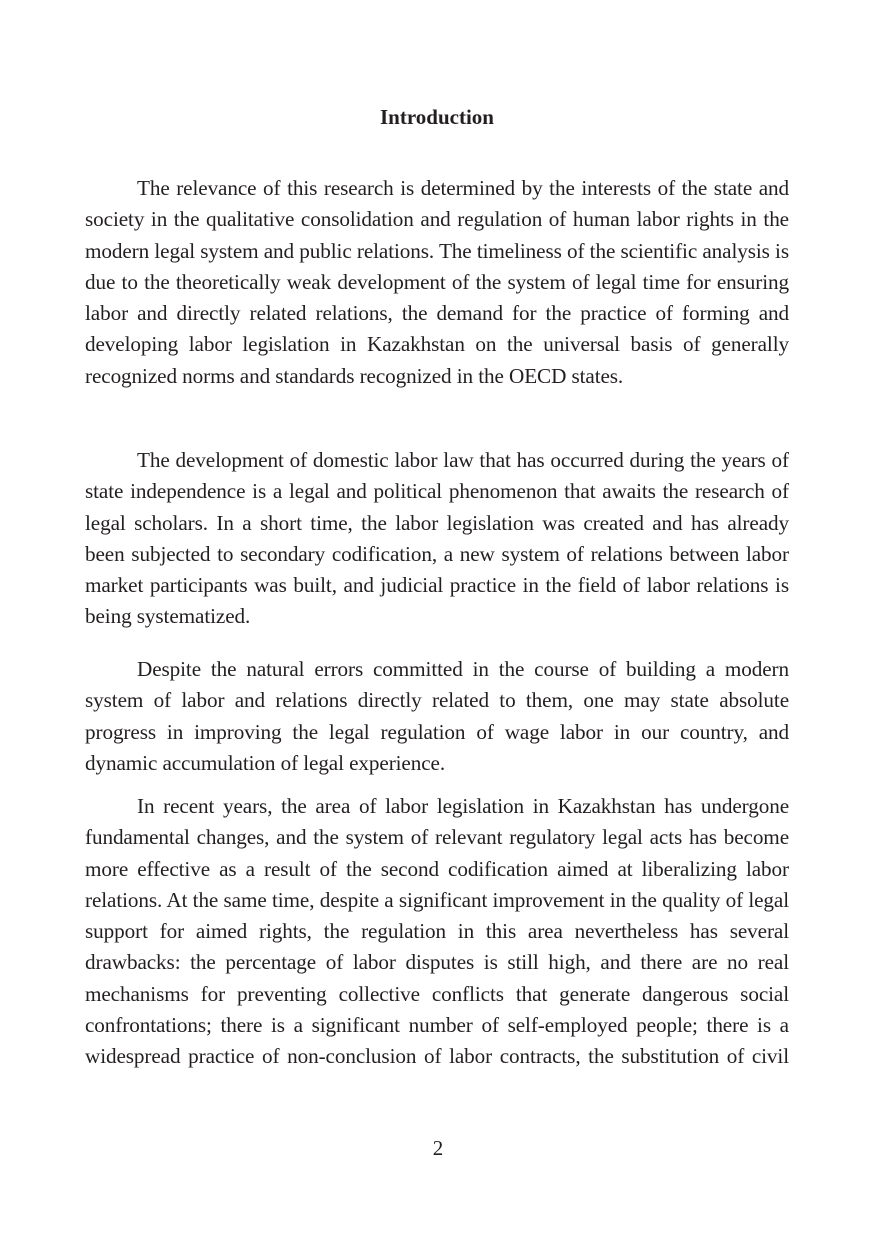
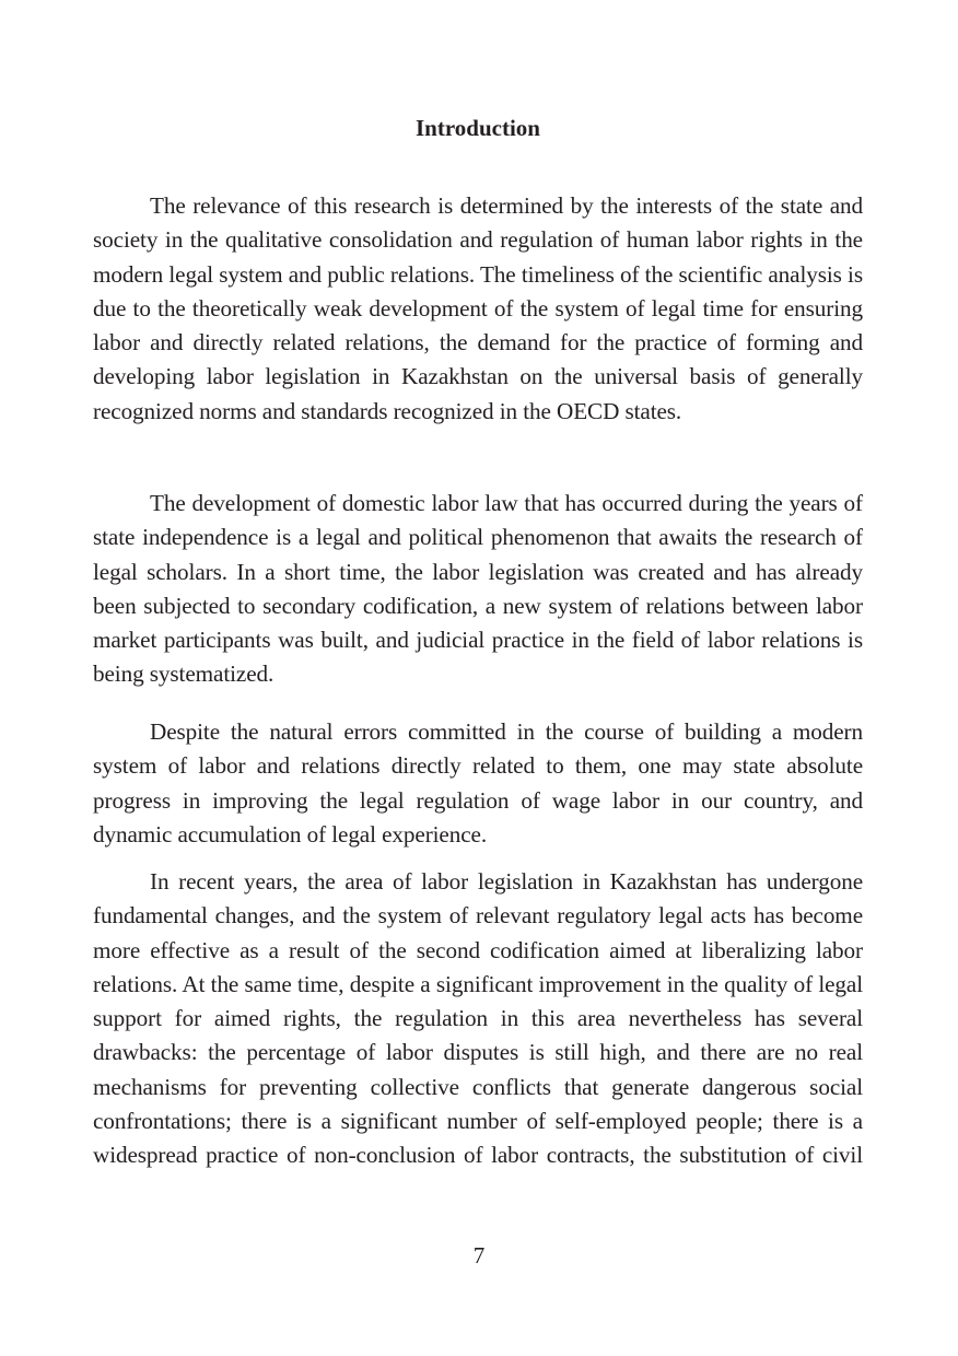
  Introduction
  The relevance of this research is determined by the interests of the state and society in the qualitative consolidation and regulation of human labor rights in the modern legal system and public relations. The timeliness of the scientific analysis is due to the theoretically weak development of the system of legal time for ensuring labor and directly related relations, the demand for the practice of forming and developing labor legislation in Kazakhstan on the universal basis of generally recognized norms and standards recognized in the OECD states.
  The development of domestic labor law that has occurred during the years of state independence is a legal and political phenomenon that awaits the research of legal scholars. In a short time, the labor legislation was created and has already been subjected to secondary codification, a new system of relations between labor market participants was built, and judicial practice in the field of labor relations is being systematized.
  Despite the natural errors committed in the course of building a modern system of labor and relations directly related to them, one may state absolute progress in improving the legal regulation of wage labor in our country, and dynamic accumulation of legal experience.
  In recent years, the area of labor legislation in Kazakhstan has undergone fundamental changes, and the system of relevant regulatory legal acts has become more effective as a result of the second codification aimed at liberalizing labor relations. At the same time, despite a significant improvement in the quality of legal support for aimed rights, the regulation in this area nevertheless has several drawbacks: the percentage of labor disputes is still high, and there are no real mechanisms for preventing collective conflicts that generate dangerous social confrontations; there is a significant number of self-employed people; there is a widespread practice of non-conclusion of labor contracts, the substitution of civil
- 2
+ 7
